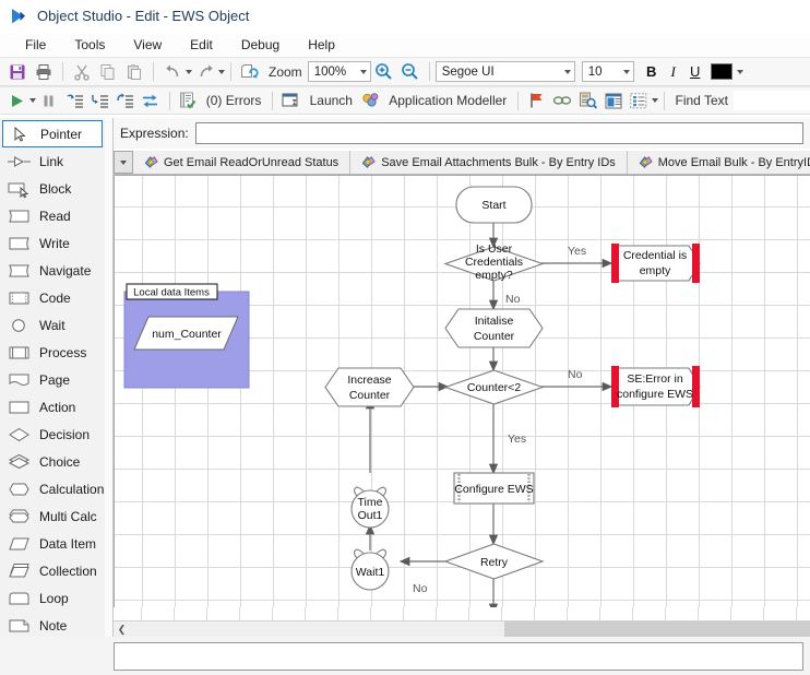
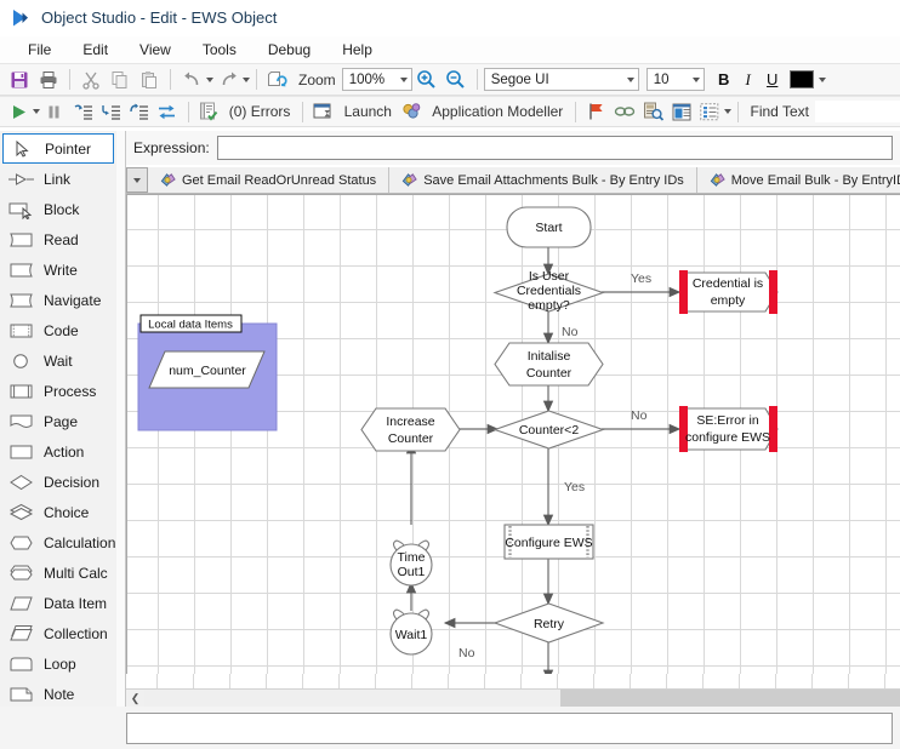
  Object Studio - Edit - EWS Object
  File
- Tools
+ Edit
  View
- Edit
+ Tools
  Debug
  Help
  Zoom
  100%
  Segoe UI
  10
  B
  I
  U
  (0) Errors
  Launch
  Application Modeller
  Find Text
  Pointer
  Link
  Block
  Read
  Write
  Navigate
  Code
  Wait
  Process
  Page
  Action
  Decision
  Choice
  Calculation
  Multi Calc
  Data Item
  Collection
  Loop
  Note
  Expression:
  Get Email ReadOrUnread Status
  Save Email Attachments Bulk - By Entry IDs
  Move Email Bulk - By EntryI
  Local data Items
  num_Counter
  Start
  Is User
  Credentials
  empty?
  Credential is
  empty
  Initalise
  Counter
  Counter<2
  SE:Error in
  configure EWS
  Increase
  Counter
  Time
  Out1
  Wait1
  Configure EWS
  Retry
  Yes
  No
  No
  Yes
  No
  ❮
